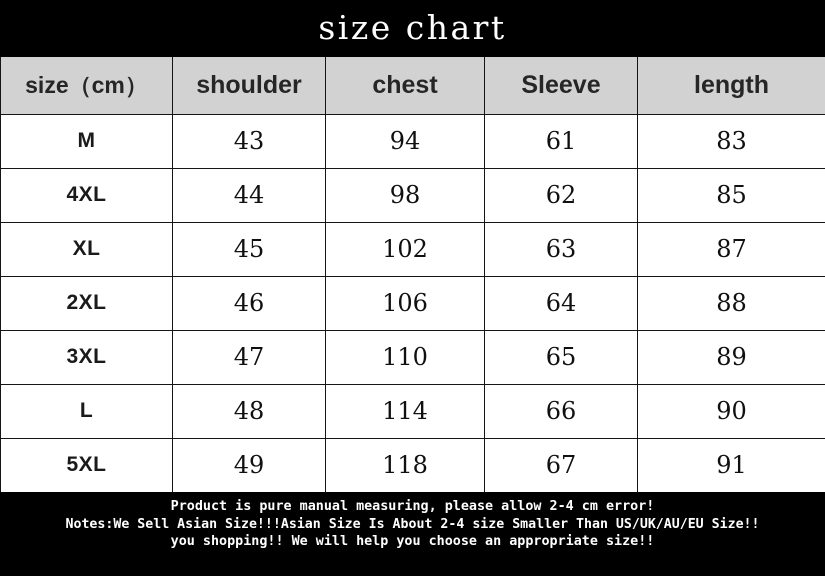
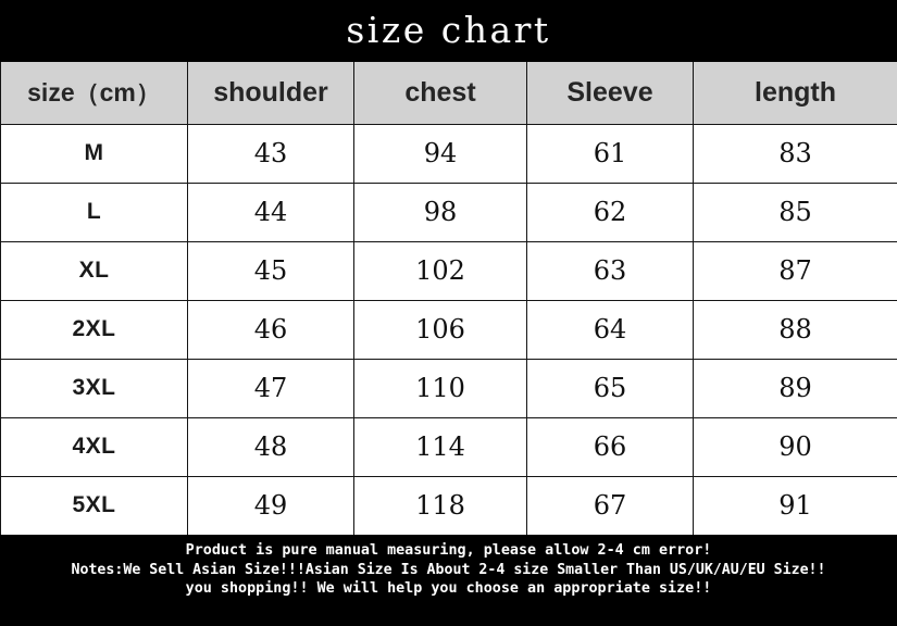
  size chart
  size（cm）	shoulder	chest	Sleeve	length
  M	43	94	61	83
- 4XL	44	98	62	85
+ L	44	98	62	85
  XL	45	102	63	87
  2XL	46	106	64	88
  3XL	47	110	65	89
- L	48	114	66	90
+ 4XL	48	114	66	90
  5XL	49	118	67	91
  Product is pure manual measuring, please allow 2-4 cm error!
  Notes:We Sell Asian Size!!!Asian Size Is About 2-4 size Smaller Than US/UK/AU/EU Size!!
  you shopping!! We will help you choose an appropriate size!!
